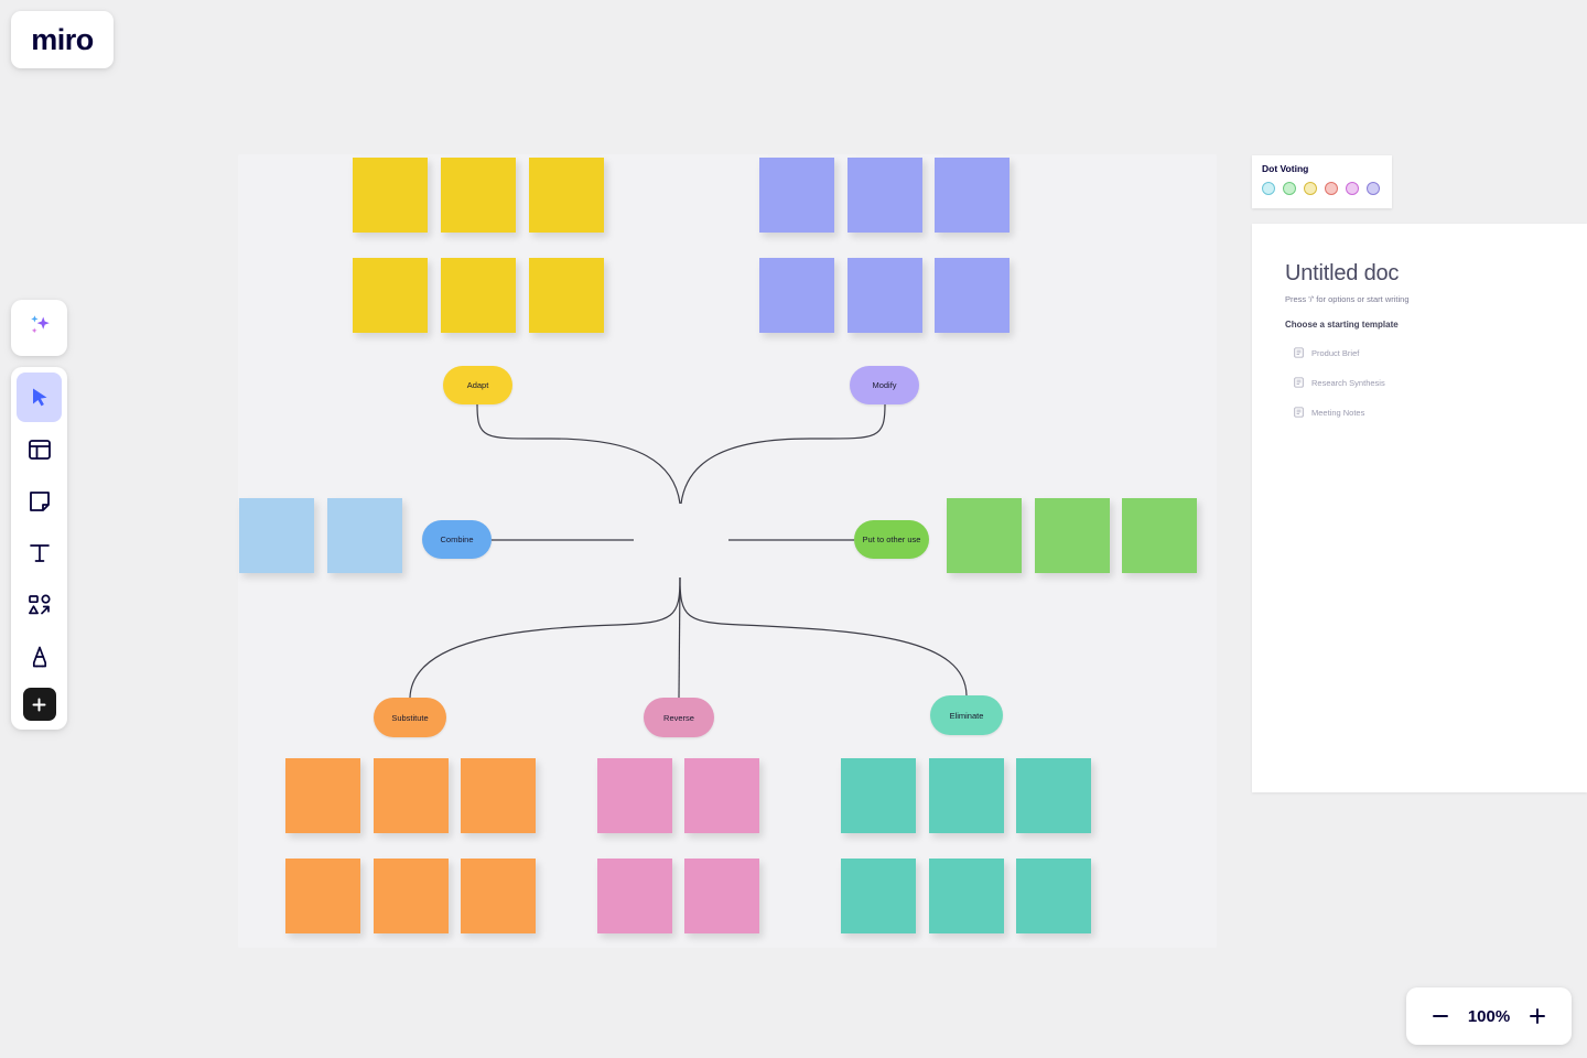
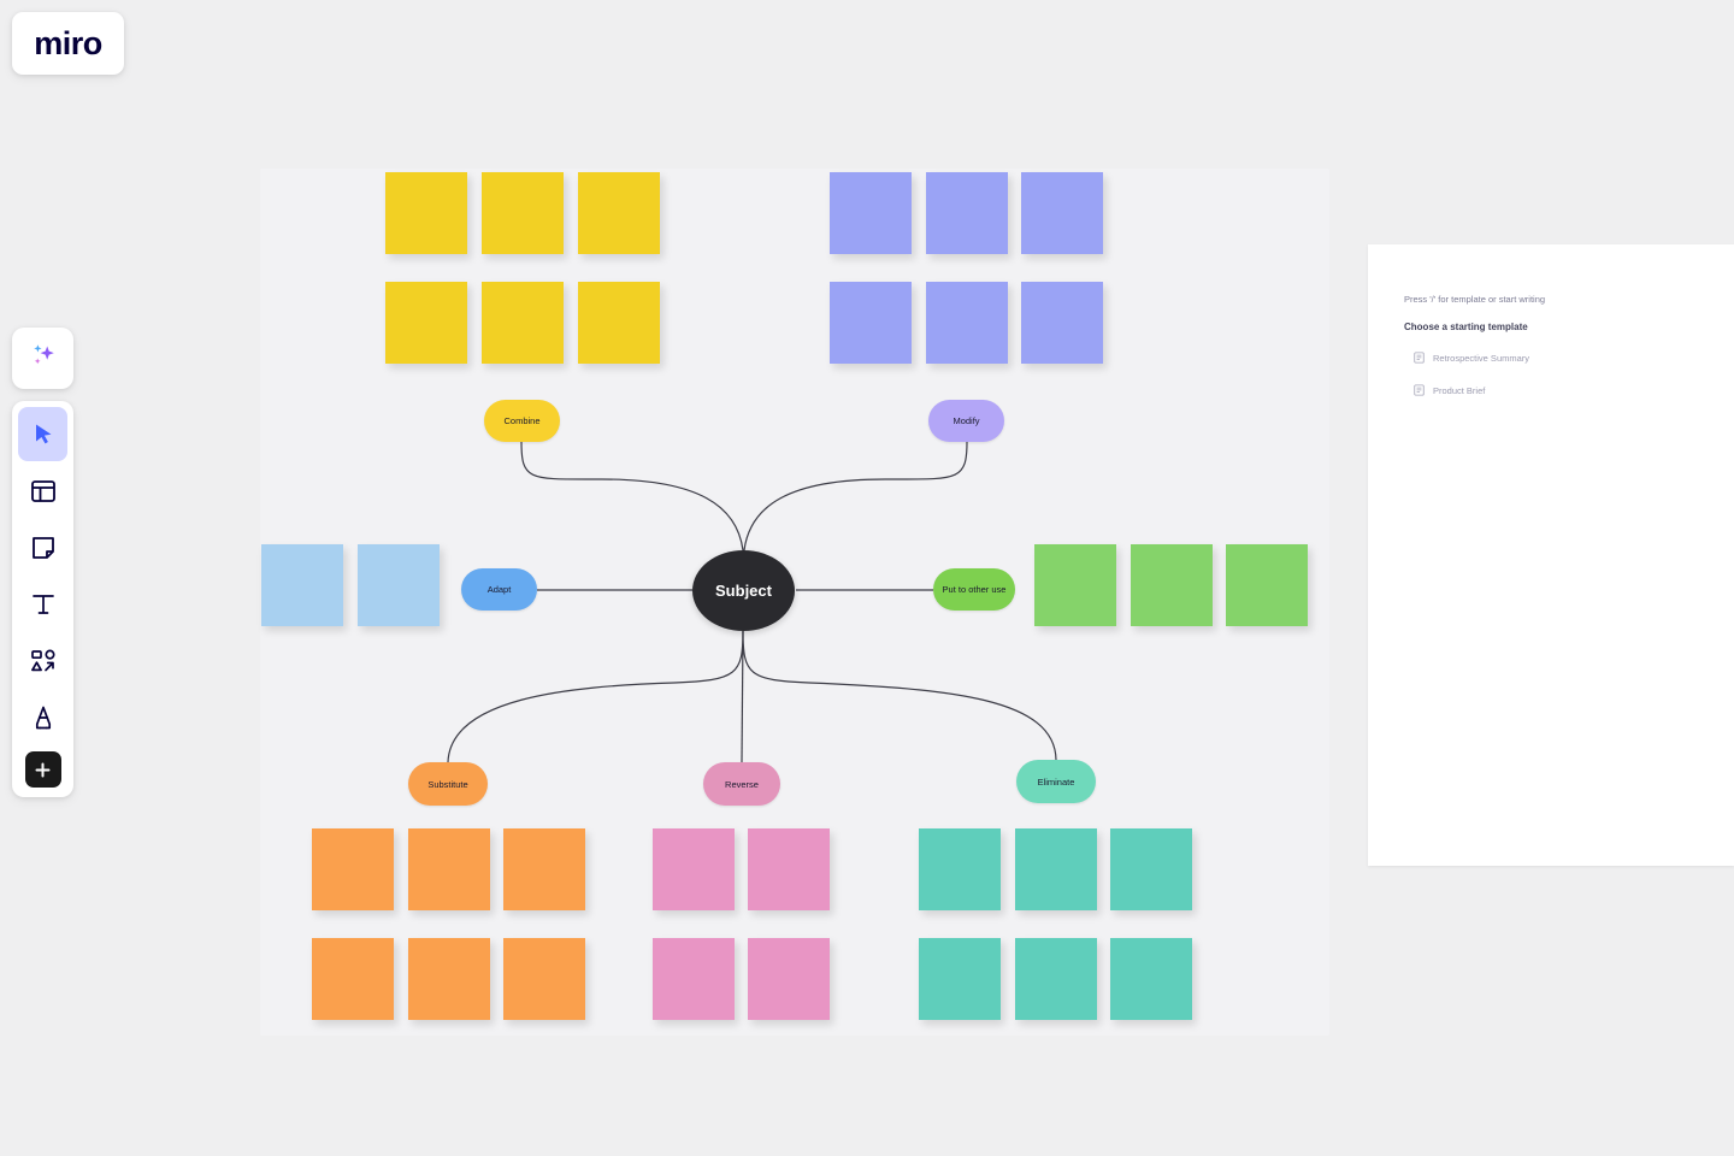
- Adapt
+ Combine
  Modify
- Combine
+ Adapt
  Put to other use
  Substitute
  Reverse
  Eliminate
+ Subject
  miro
- Dot Voting
- Untitled doc
- Press '/' for options or start writing
+ Press '/' for template or start writing
  Choose a starting template
+ Retrospective Summary
  Product Brief
- Research Synthesis
- Meeting Notes
- 100%
